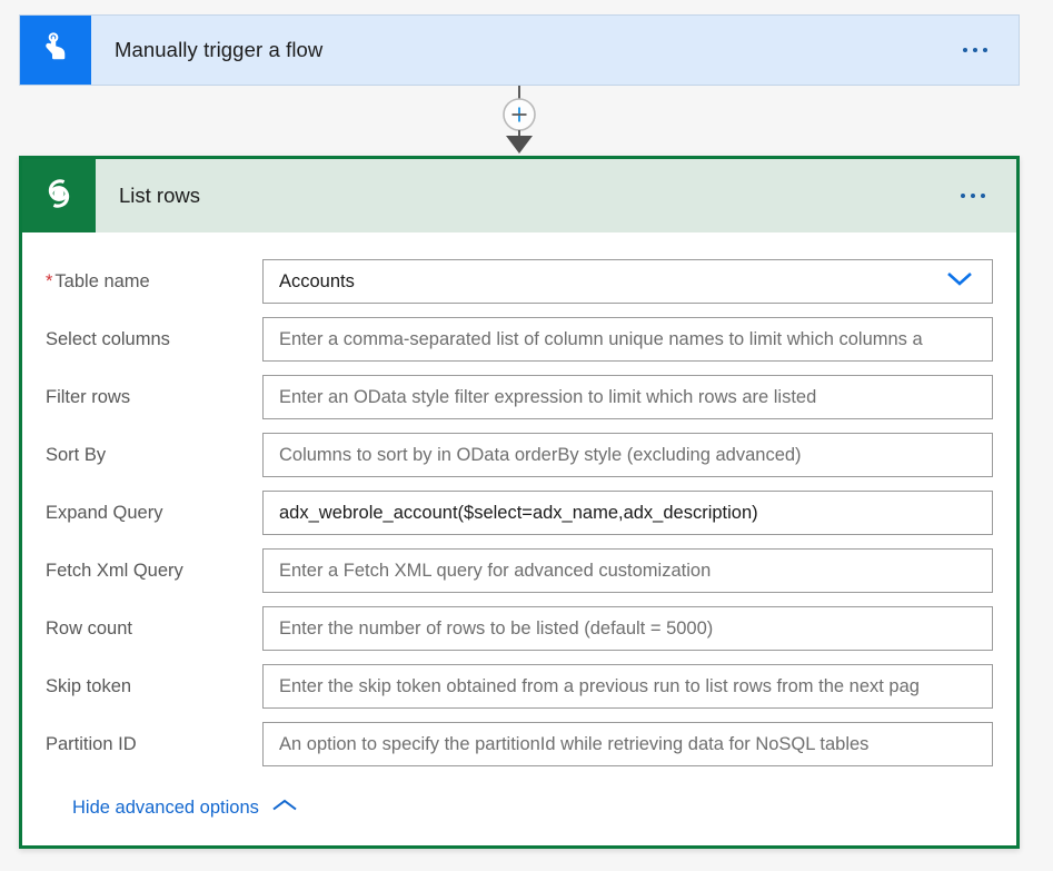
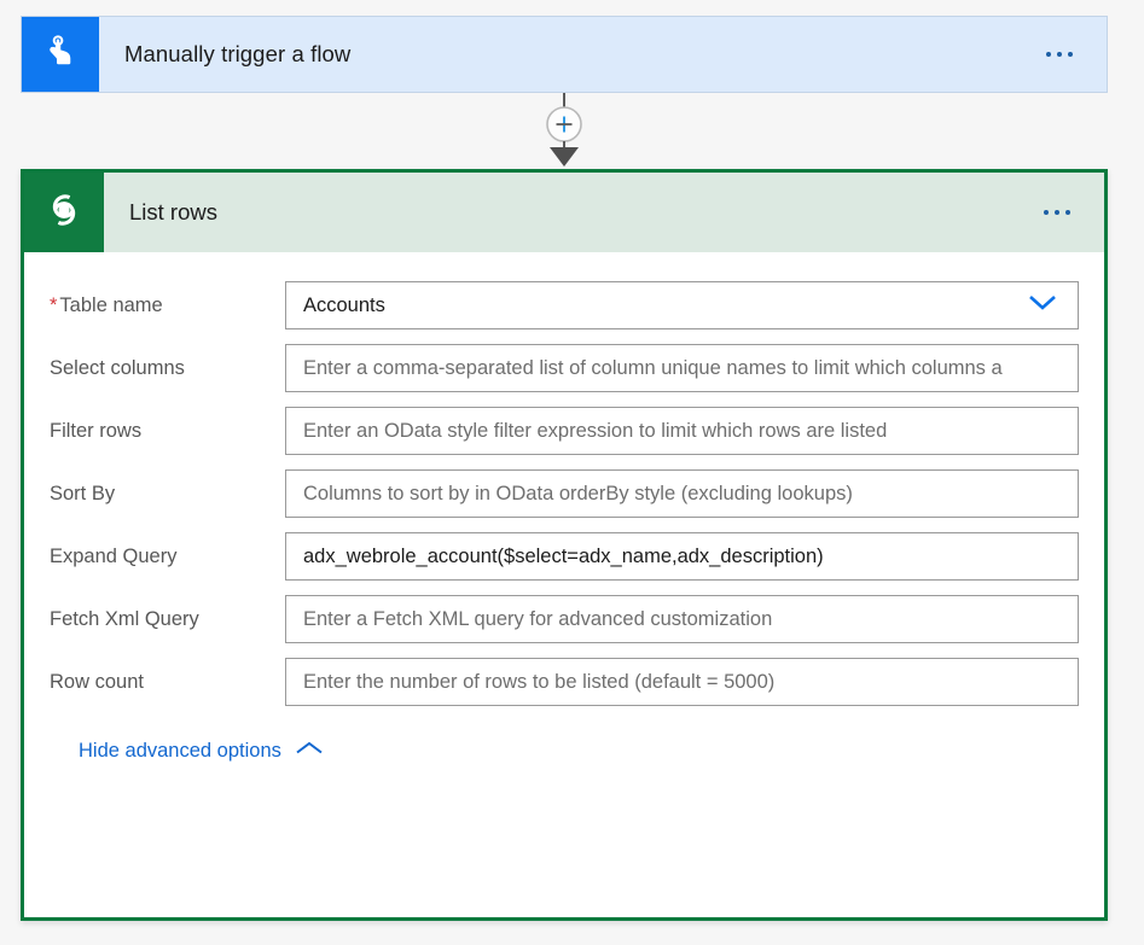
  Manually trigger a flow
  List rows
  *Table name
  Accounts
  Select columns
  Enter a comma-separated list of column unique names to limit which columns a
  Filter rows
  Enter an OData style filter expression to limit which rows are listed
  Sort By
- Columns to sort by in OData orderBy style (excluding advanced)
+ Columns to sort by in OData orderBy style (excluding lookups)
  Expand Query
  adx_webrole_account($select=adx_name,adx_description)
  Fetch Xml Query
  Enter a Fetch XML query for advanced customization
  Row count
  Enter the number of rows to be listed (default = 5000)
- Skip token
- Enter the skip token obtained from a previous run to list rows from the next pag
- Partition ID
- An option to specify the partitionId while retrieving data for NoSQL tables
  Hide advanced options
